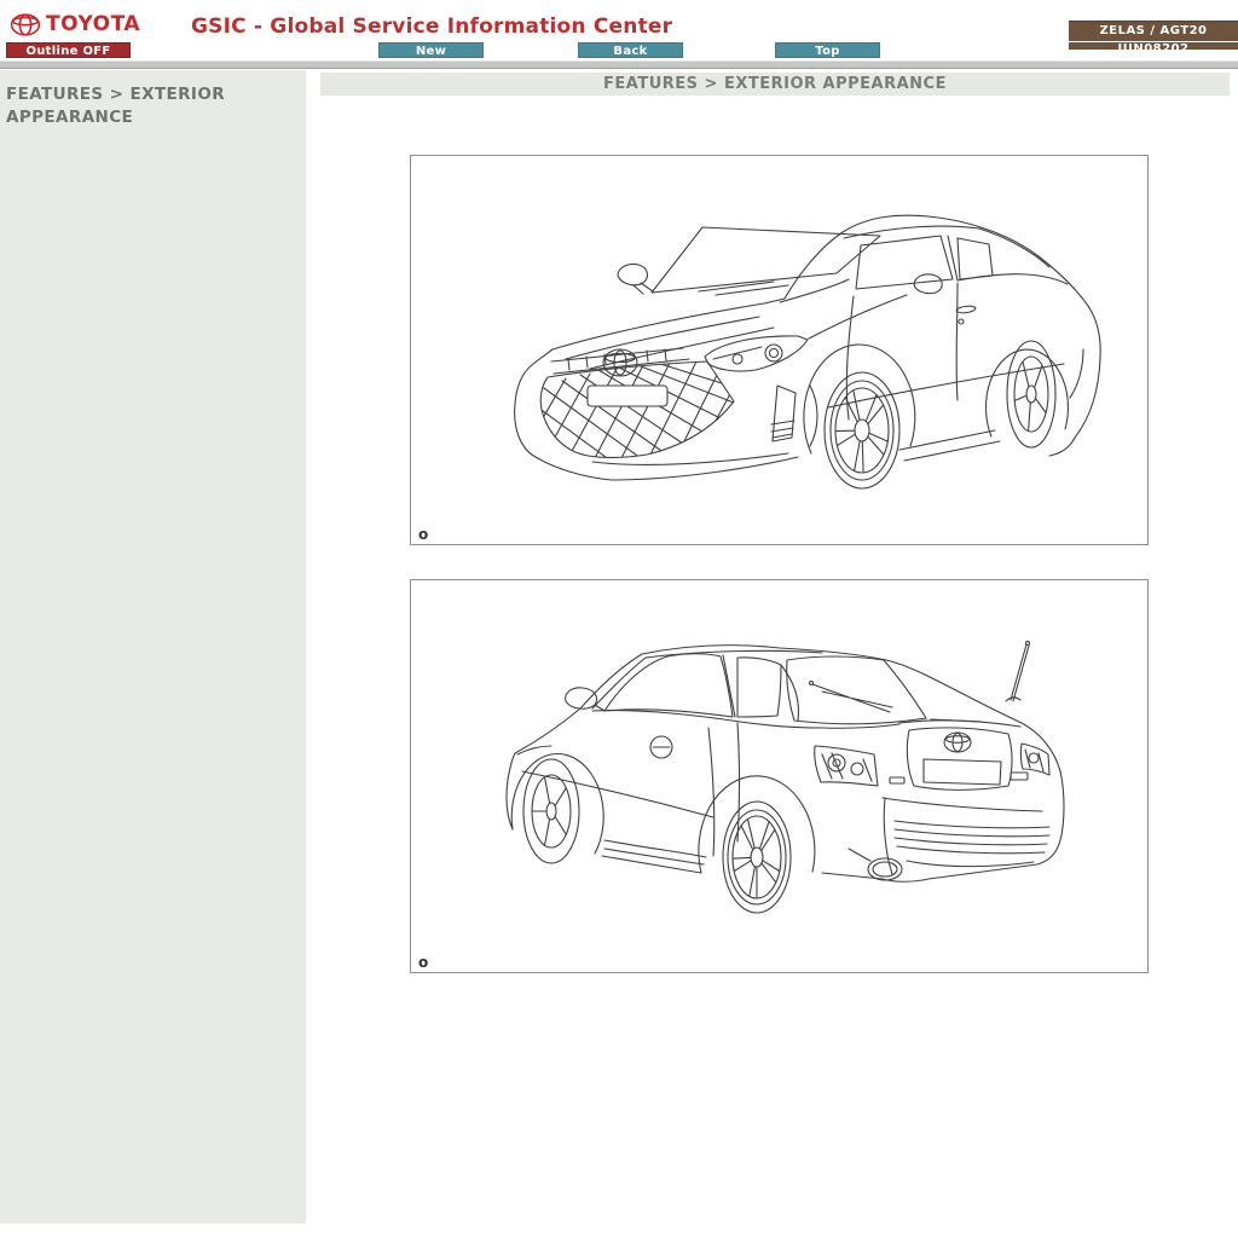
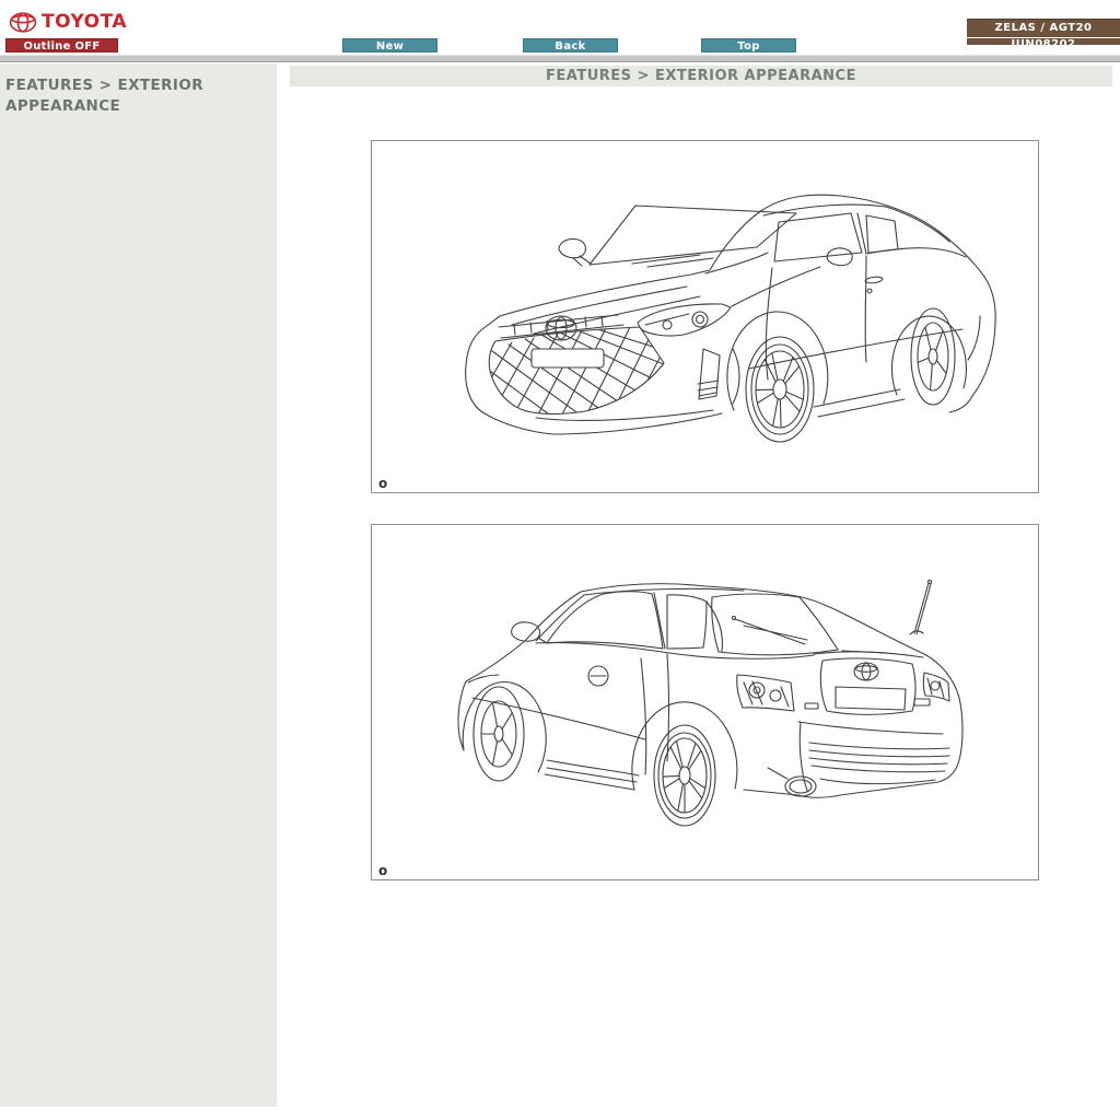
  TOYOTA
- GSIC - Global Service Information Center
  Outline OFF
  New
  Back
  Top
  ZELAS / AGT20
  JUN08202
  FEATURES > EXTERIOR APPEARANCE
  FEATURES > EXTERIOR APPEARANCE
  o
  o
